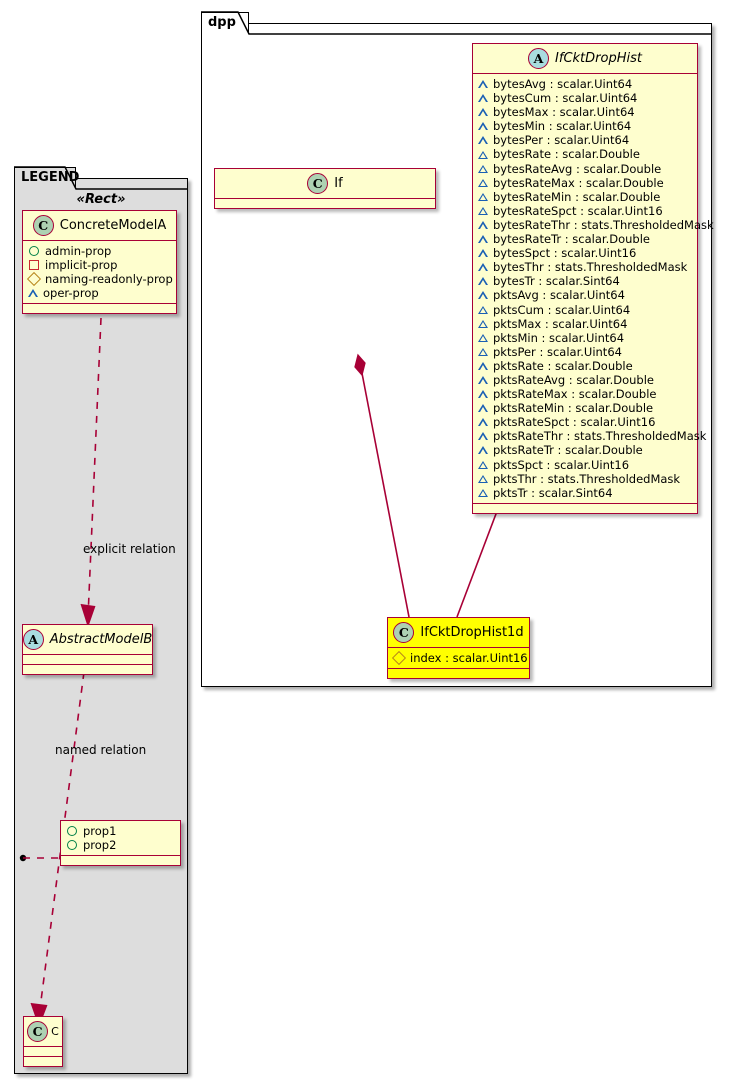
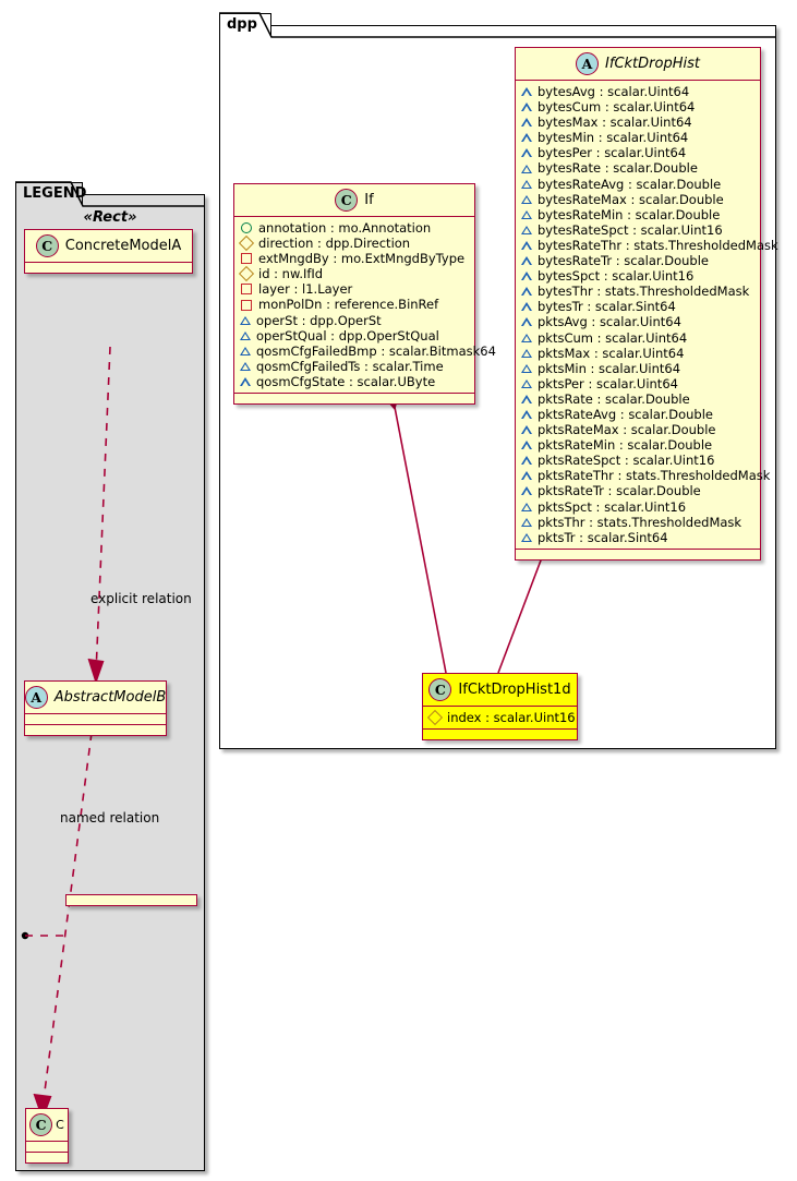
  dpp
  LEGEND
  explicit relation
  named relation
  «Rect»
  C
  ConcreteModelA
- admin-prop
- implicit-prop
- naming-readonly-prop
- oper-prop
  A
  AbstractModelB
- prop1
- prop2
  C
  C
  C
  If
+ annotation : mo.Annotation
+ direction : dpp.Direction
+ extMngdBy : mo.ExtMngdByType
+ id : nw.IfId
+ layer : l1.Layer
+ monPolDn : reference.BinRef
+ operSt : dpp.OperSt
+ operStQual : dpp.OperStQual
+ qosmCfgFailedBmp : scalar.Bitmask64
+ qosmCfgFailedTs : scalar.Time
+ qosmCfgState : scalar.UByte
  A
  IfCktDropHist
  bytesAvg : scalar.Uint64
  bytesCum : scalar.Uint64
  bytesMax : scalar.Uint64
  bytesMin : scalar.Uint64
  bytesPer : scalar.Uint64
  bytesRate : scalar.Double
  bytesRateAvg : scalar.Double
  bytesRateMax : scalar.Double
  bytesRateMin : scalar.Double
  bytesRateSpct : scalar.Uint16
  bytesRateThr : stats.ThresholdedMask
  bytesRateTr : scalar.Double
  bytesSpct : scalar.Uint16
  bytesThr : stats.ThresholdedMask
  bytesTr : scalar.Sint64
  pktsAvg : scalar.Uint64
  pktsCum : scalar.Uint64
  pktsMax : scalar.Uint64
  pktsMin : scalar.Uint64
  pktsPer : scalar.Uint64
  pktsRate : scalar.Double
  pktsRateAvg : scalar.Double
  pktsRateMax : scalar.Double
  pktsRateMin : scalar.Double
  pktsRateSpct : scalar.Uint16
  pktsRateThr : stats.ThresholdedMask
  pktsRateTr : scalar.Double
  pktsSpct : scalar.Uint16
  pktsThr : stats.ThresholdedMask
  pktsTr : scalar.Sint64
  C
  IfCktDropHist1d
  index : scalar.Uint16
